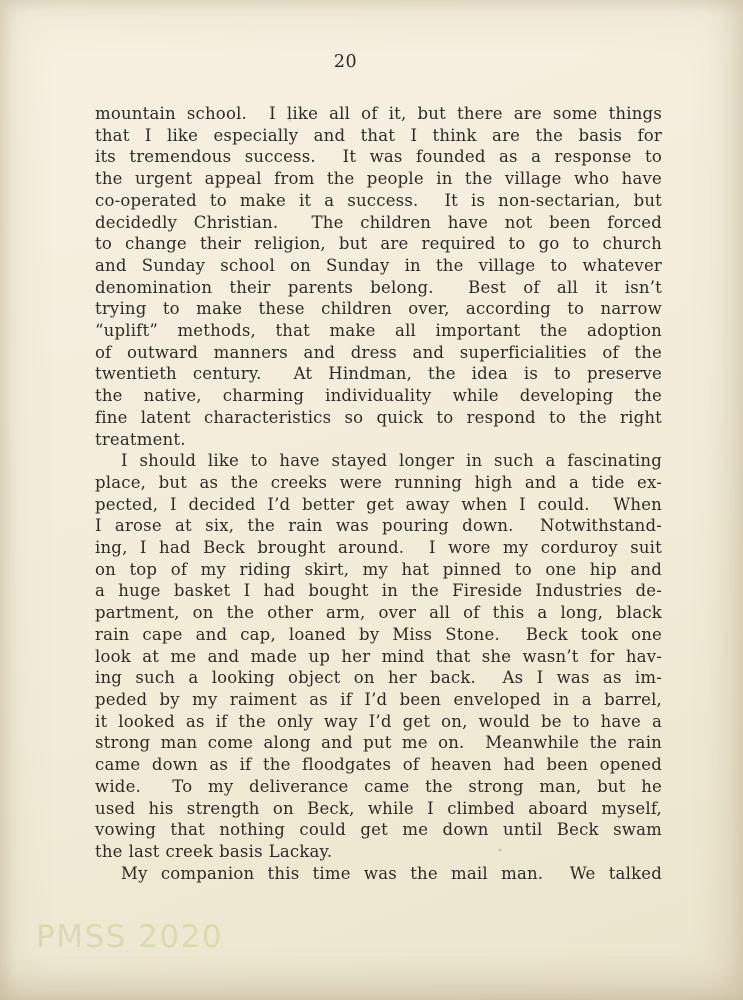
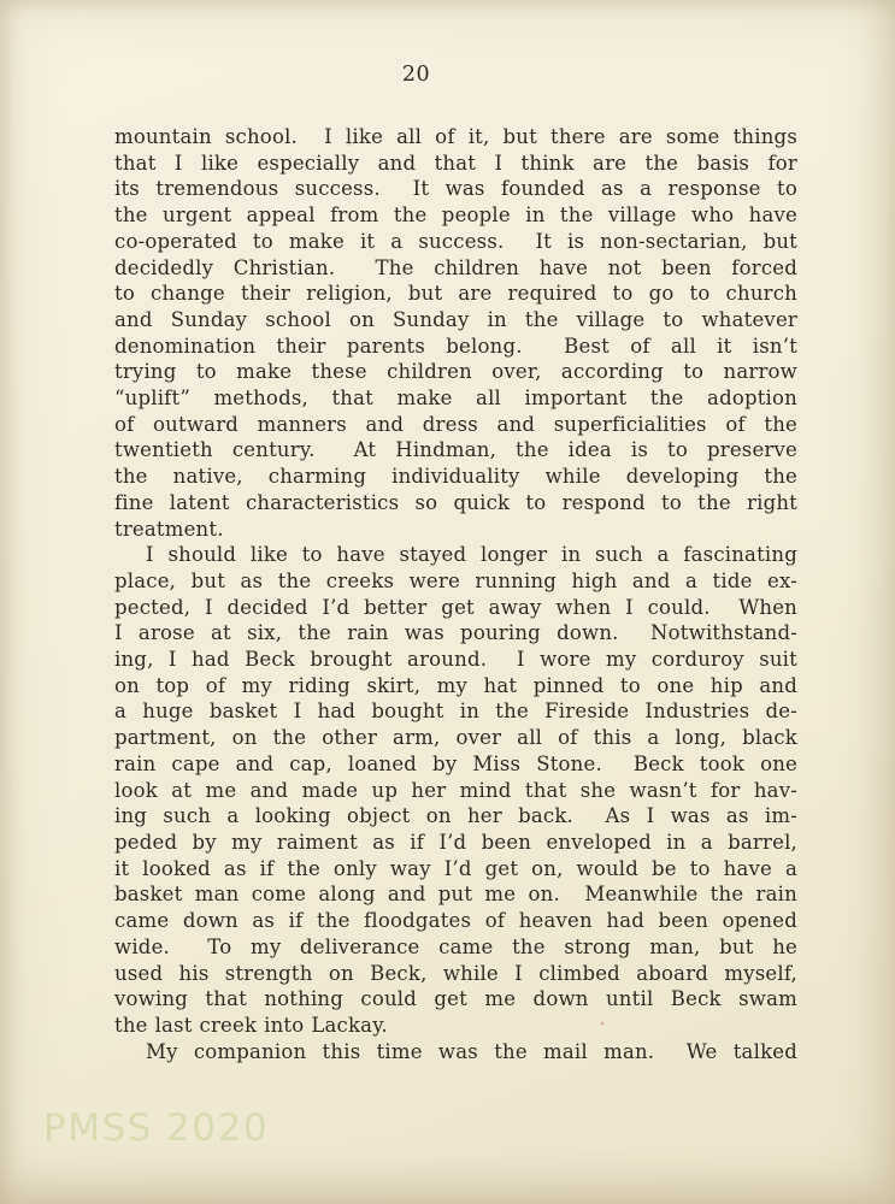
  20
  mountain school. I like all of it, but there are some things
  that I like especially and that I think are the basis for
  its tremendous success. It was founded as a response to
  the urgent appeal from the people in the village who have
  co-operated to make it a success. It is non-sectarian, but
  decidedly Christian. The children have not been forced
  to change their religion, but are required to go to church
  and Sunday school on Sunday in the village to whatever
  denomination their parents belong. Best of all it isn’t
  trying to make these children over, according to narrow
  “uplift” methods, that make all important the adoption
  of outward manners and dress and superficialities of the
  twentieth century. At Hindman, the idea is to preserve
  the native, charming individuality while developing the
  fine latent characteristics so quick to respond to the right
  treatment.
  I should like to have stayed longer in such a fascinating
  place, but as the creeks were running high and a tide ex-
  pected, I decided I’d better get away when I could. When
  I arose at six, the rain was pouring down. Notwithstand-
  ing, I had Beck brought around. I wore my corduroy suit
  on top of my riding skirt, my hat pinned to one hip and
  a huge basket I had bought in the Fireside Industries de-
  partment, on the other arm, over all of this a long, black
  rain cape and cap, loaned by Miss Stone. Beck took one
  look at me and made up her mind that she wasn’t for hav-
  ing such a looking object on her back. As I was as im-
  peded by my raiment as if I’d been enveloped in a barrel,
  it looked as if the only way I’d get on, would be to have a
- strong man come along and put me on. Meanwhile the rain
+ basket man come along and put me on. Meanwhile the rain
  came down as if the floodgates of heaven had been opened
  wide. To my deliverance came the strong man, but he
  used his strength on Beck, while I climbed aboard myself,
  vowing that nothing could get me down until Beck swam
- the last creek basis Lackay.
+ the last creek into Lackay.
  My companion this time was the mail man. We talked
  PMSS 2020
